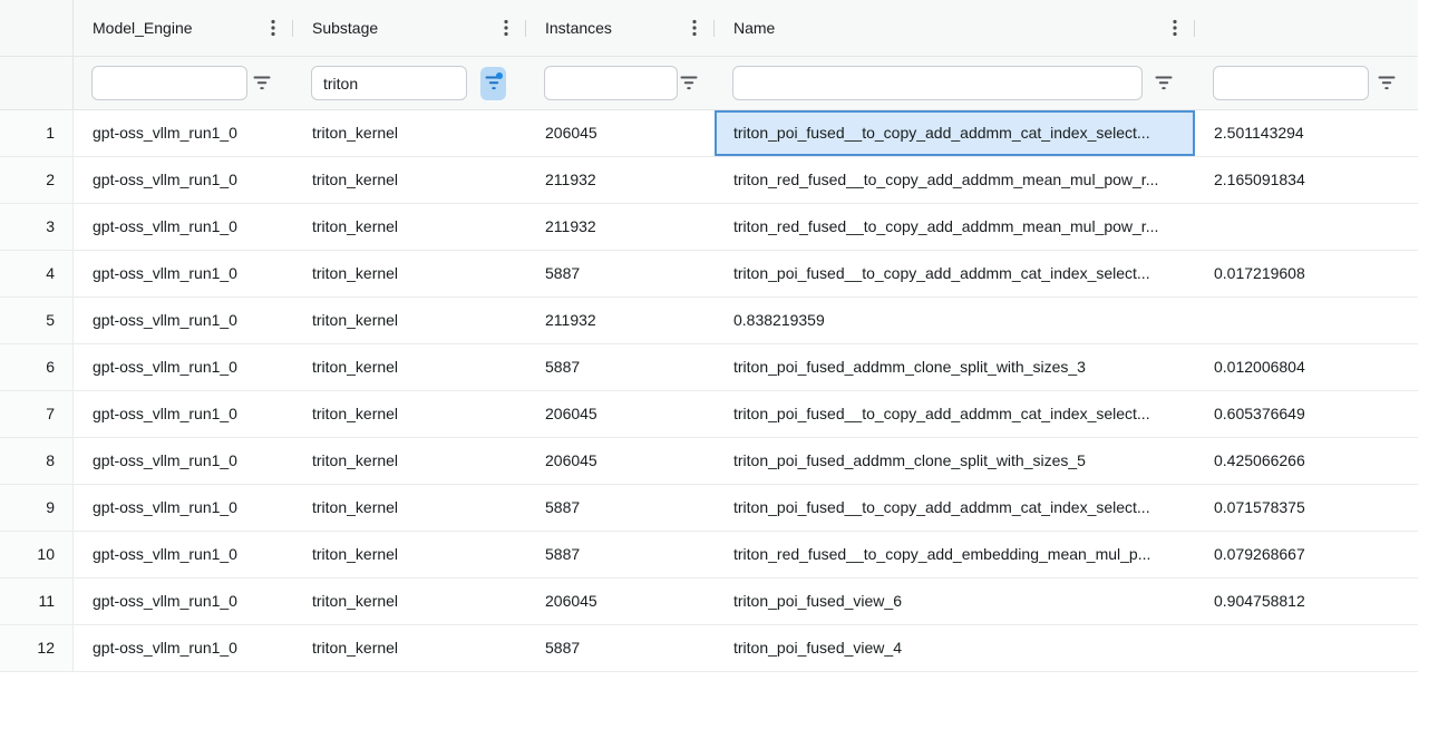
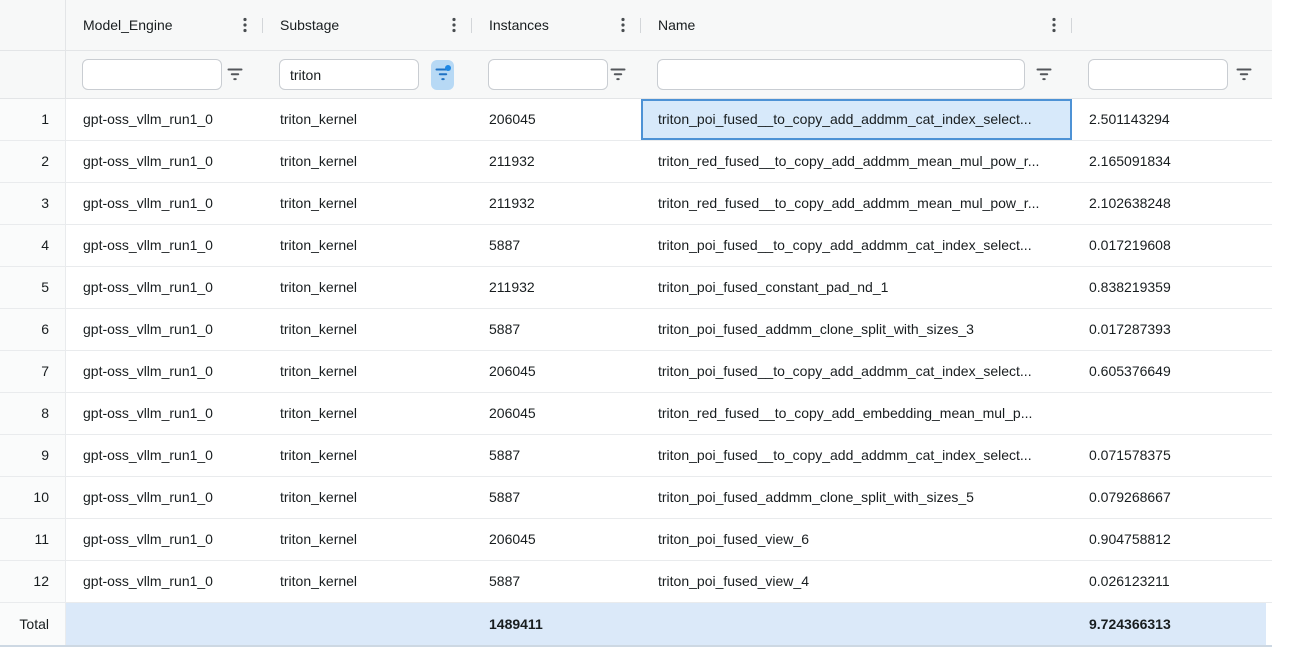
  Model_Engine
  Substage
  Instances
  Name
  triton
  1
  gpt-oss_vllm_run1_0
  triton_kernel
  206045
  triton_poi_fused__to_copy_add_addmm_cat_index_select...
  2.501143294
  2
  gpt-oss_vllm_run1_0
  triton_kernel
  211932
  triton_red_fused__to_copy_add_addmm_mean_mul_pow_r...
  2.165091834
  3
  gpt-oss_vllm_run1_0
  triton_kernel
  211932
  triton_red_fused__to_copy_add_addmm_mean_mul_pow_r...
+ 2.102638248
  4
  gpt-oss_vllm_run1_0
  triton_kernel
  5887
  triton_poi_fused__to_copy_add_addmm_cat_index_select...
  0.017219608
  5
  gpt-oss_vllm_run1_0
  triton_kernel
  211932
+ triton_poi_fused_constant_pad_nd_1
  0.838219359
  6
  gpt-oss_vllm_run1_0
  triton_kernel
  5887
  triton_poi_fused_addmm_clone_split_with_sizes_3
- 0.012006804
+ 0.017287393
  7
  gpt-oss_vllm_run1_0
  triton_kernel
  206045
  triton_poi_fused__to_copy_add_addmm_cat_index_select...
  0.605376649
  8
  gpt-oss_vllm_run1_0
  triton_kernel
  206045
- triton_poi_fused_addmm_clone_split_with_sizes_5
+ triton_red_fused__to_copy_add_embedding_mean_mul_p...
- 0.425066266
  9
  gpt-oss_vllm_run1_0
  triton_kernel
  5887
  triton_poi_fused__to_copy_add_addmm_cat_index_select...
  0.071578375
  10
  gpt-oss_vllm_run1_0
  triton_kernel
  5887
- triton_red_fused__to_copy_add_embedding_mean_mul_p...
+ triton_poi_fused_addmm_clone_split_with_sizes_5
  0.079268667
  11
  gpt-oss_vllm_run1_0
  triton_kernel
  206045
  triton_poi_fused_view_6
  0.904758812
  12
  gpt-oss_vllm_run1_0
  triton_kernel
  5887
  triton_poi_fused_view_4
+ 0.026123211
+ Total
+ 1489411
+ 9.724366313
